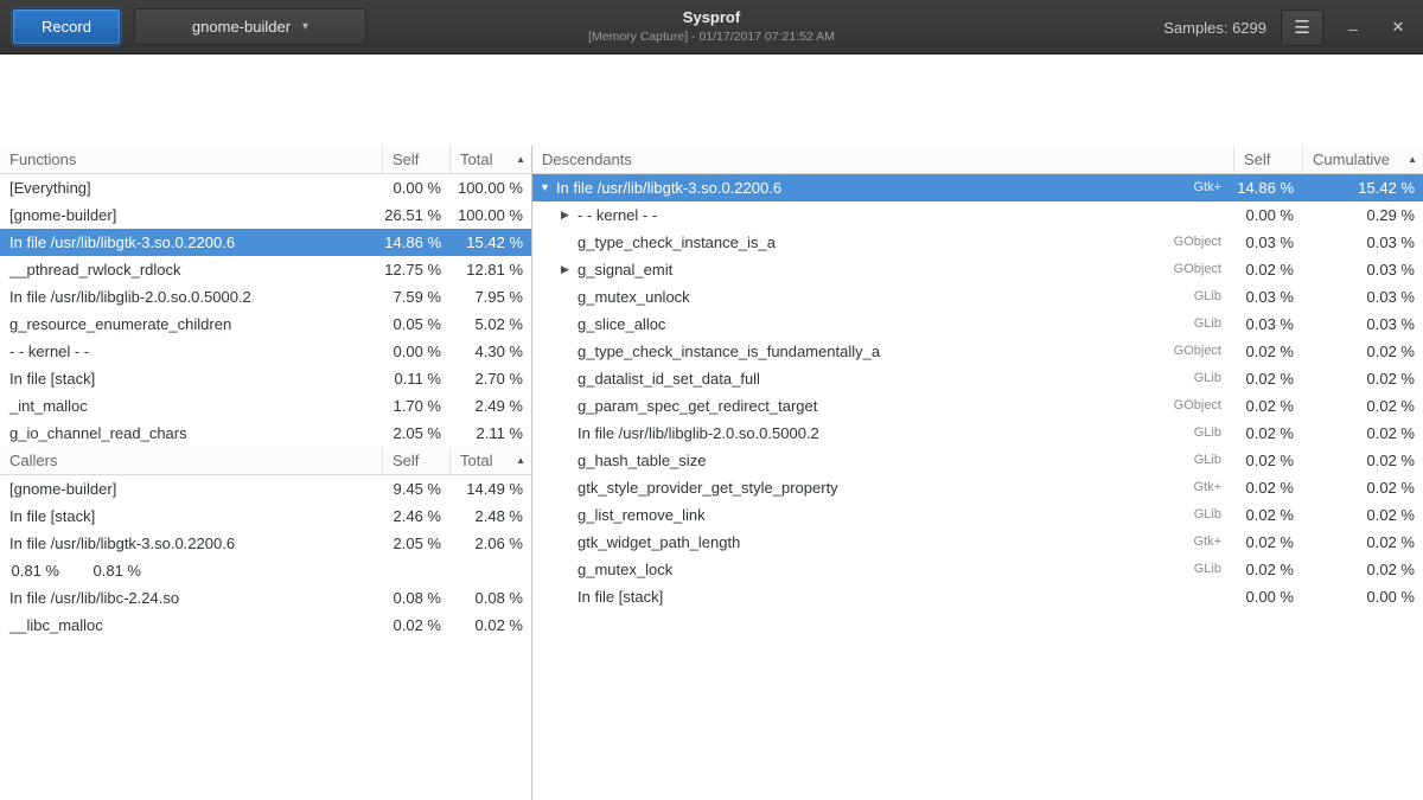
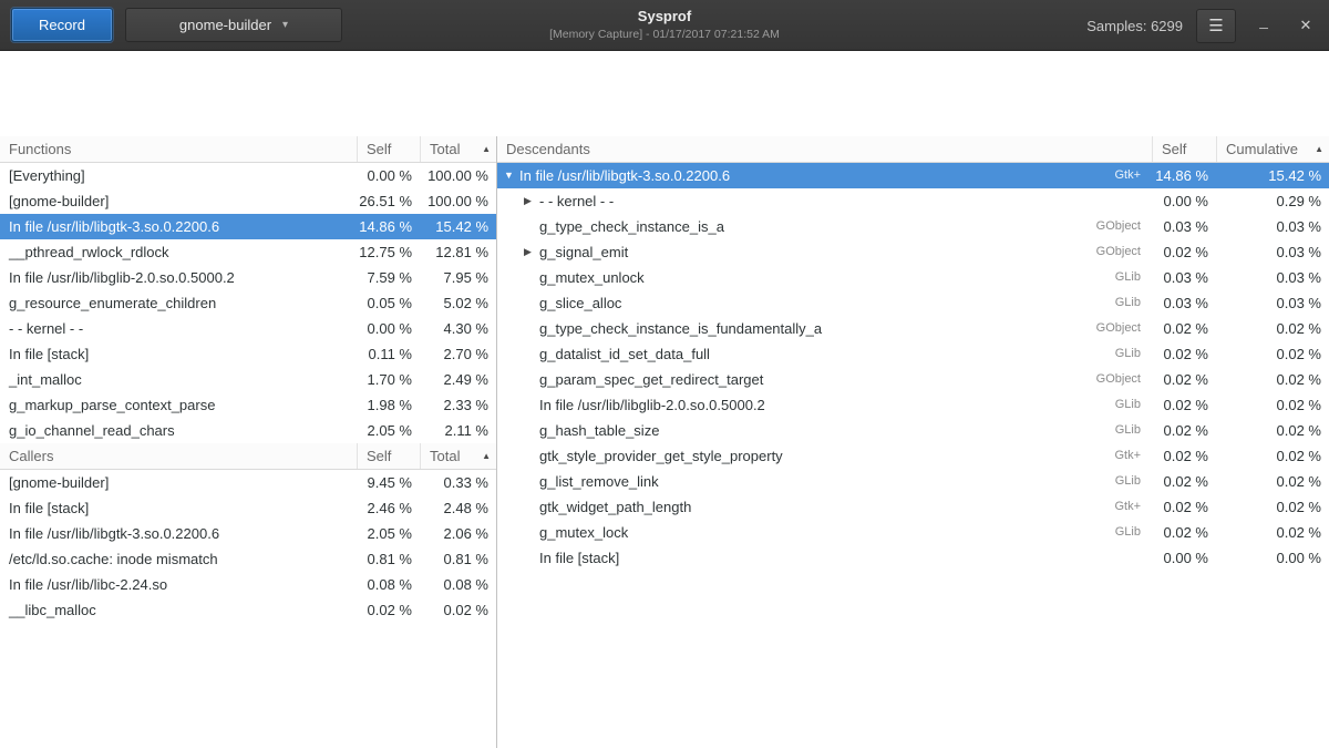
  Record
  gnome-builder
  ▾
  Sysprof
  [Memory Capture] - 01/17/2017 07:21:52 AM
  Samples: 6299
  ☰
  ─
  ✕
  Functions
  Self
  Total
  ▲
  [Everything]
  0.00 %
  100.00 %
  [gnome-builder]
  26.51 %
  100.00 %
  In file /usr/lib/libgtk-3.so.0.2200.6
  14.86 %
  15.42 %
  __pthread_rwlock_rdlock
  12.75 %
  12.81 %
  In file /usr/lib/libglib-2.0.so.0.5000.2
  7.59 %
  7.95 %
  g_resource_enumerate_children
  0.05 %
  5.02 %
  - - kernel - -
  0.00 %
  4.30 %
  In file [stack]
  0.11 %
  2.70 %
  _int_malloc
  1.70 %
  2.49 %
+ g_markup_parse_context_parse
+ 1.98 %
+ 2.33 %
  g_io_channel_read_chars
  2.05 %
  2.11 %
  Callers
  Self
  Total
  ▲
  [gnome-builder]
  9.45 %
- 14.49 %
+ 0.33 %
  In file [stack]
  2.46 %
  2.48 %
  In file /usr/lib/libgtk-3.so.0.2200.6
  2.05 %
  2.06 %
+ /etc/ld.so.cache: inode mismatch
  0.81 %
  0.81 %
  In file /usr/lib/libc-2.24.so
  0.08 %
  0.08 %
  __libc_malloc
  0.02 %
  0.02 %
  Descendants
  Self
  Cumulative
  ▲
  ▼
  In file /usr/lib/libgtk-3.so.0.2200.6
  Gtk+
  14.86 %
  15.42 %
  ▶
  - - kernel - -
  0.00 %
  0.29 %
  g_type_check_instance_is_a
  GObject
  0.03 %
  0.03 %
  ▶
  g_signal_emit
  GObject
  0.02 %
  0.03 %
  g_mutex_unlock
  GLib
  0.03 %
  0.03 %
  g_slice_alloc
  GLib
  0.03 %
  0.03 %
  g_type_check_instance_is_fundamentally_a
  GObject
  0.02 %
  0.02 %
  g_datalist_id_set_data_full
  GLib
  0.02 %
  0.02 %
  g_param_spec_get_redirect_target
  GObject
  0.02 %
  0.02 %
  In file /usr/lib/libglib-2.0.so.0.5000.2
  GLib
  0.02 %
  0.02 %
  g_hash_table_size
  GLib
  0.02 %
  0.02 %
  gtk_style_provider_get_style_property
  Gtk+
  0.02 %
  0.02 %
  g_list_remove_link
  GLib
  0.02 %
  0.02 %
  gtk_widget_path_length
  Gtk+
  0.02 %
  0.02 %
  g_mutex_lock
  GLib
  0.02 %
  0.02 %
  In file [stack]
  0.00 %
  0.00 %
